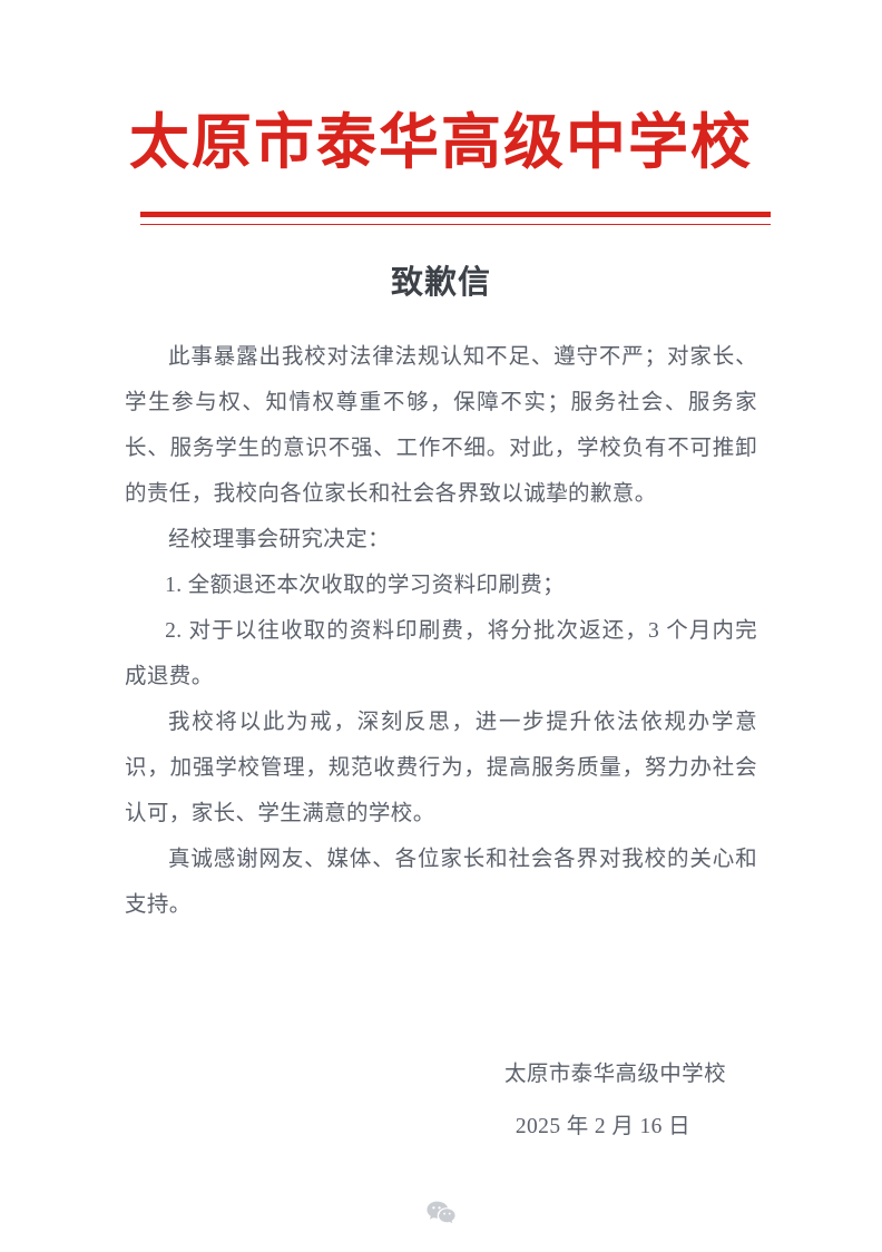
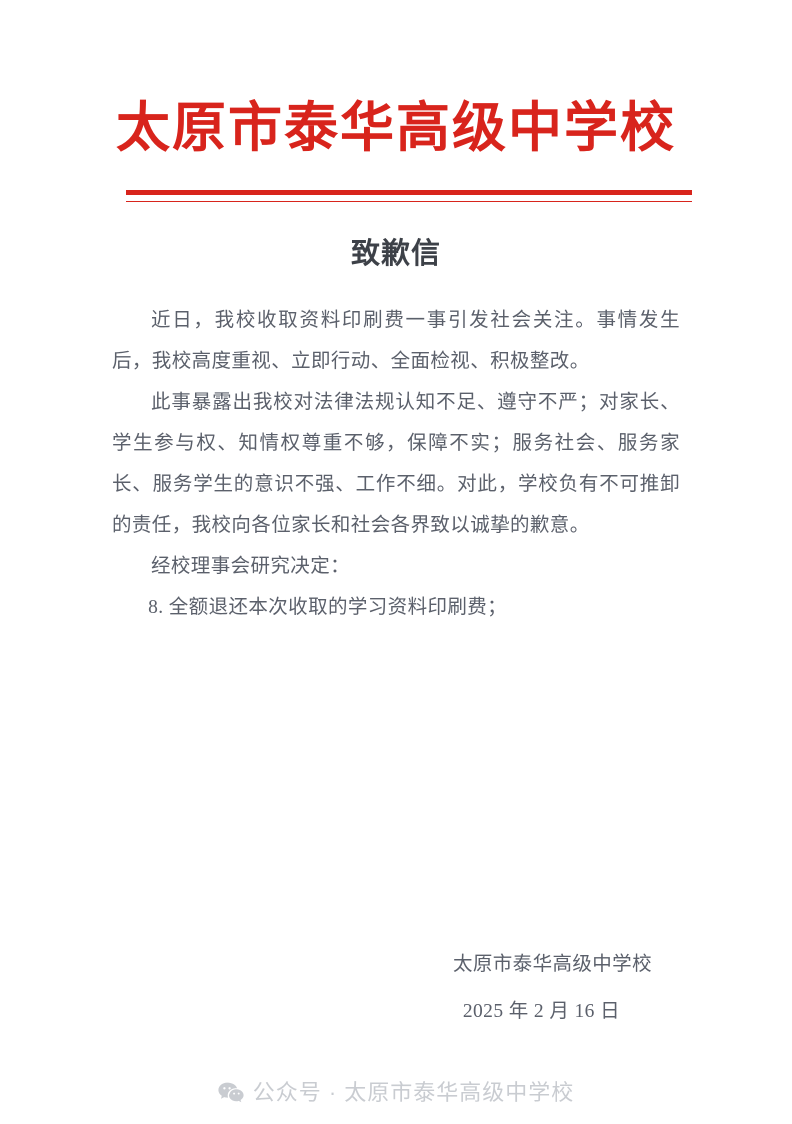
  太原市泰华高级中学校
  致歉信
+ 近日，我校收取资料印刷费一事引发社会关注。事情发生后，我校高度重视、立即行动、全面检视、积极整改。
  此事暴露出我校对法律法规认知不足、遵守不严；对家长、学生参与权、知情权尊重不够，保障不实；服务社会、服务家长、服务学生的意识不强、工作不细。对此，学校负有不可推卸的责任，我校向各位家长和社会各界致以诚挚的歉意。
  经校理事会研究决定：
- 1. 全额退还本次收取的学习资料印刷费；
+ 8. 全额退还本次收取的学习资料印刷费；
- 2. 对于以往收取的资料印刷费，将分批次返还，3 个月内完成退费。
- 我校将以此为戒，深刻反思，进一步提升依法依规办学意识，加强学校管理，规范收费行为，提高服务质量，努力办社会认可，家长、学生满意的学校。
- 真诚感谢网友、媒体、各位家长和社会各界对我校的关心和支持。
  太原市泰华高级中学校
  2025 年 2 月 16 日
+ 公众号 · 太原市泰华高级中学校
